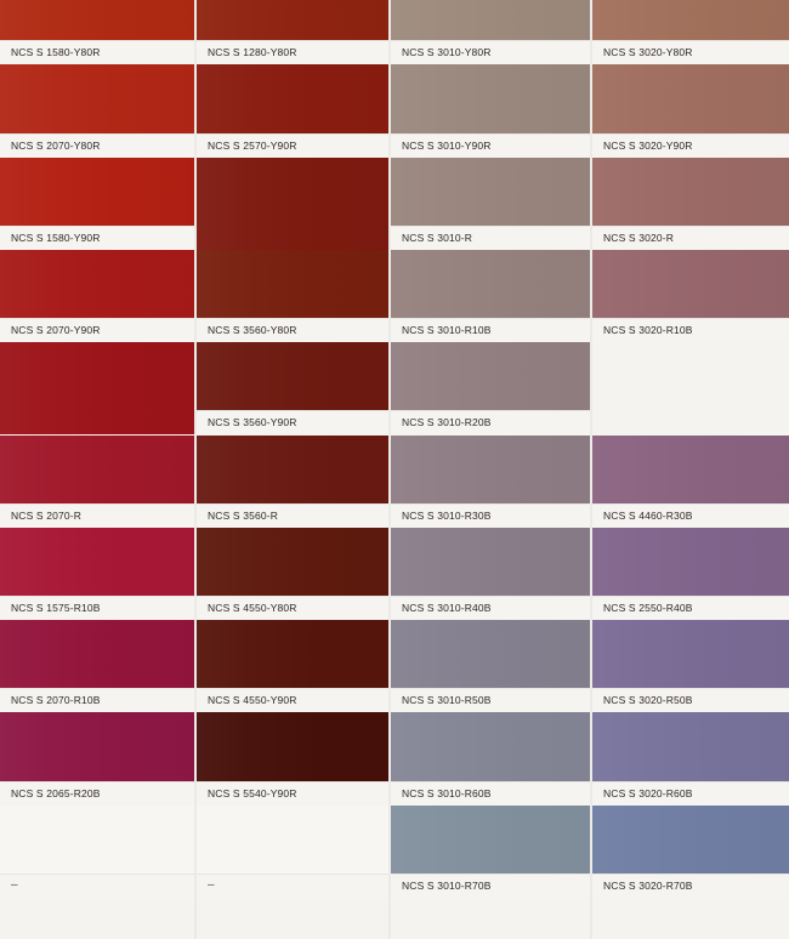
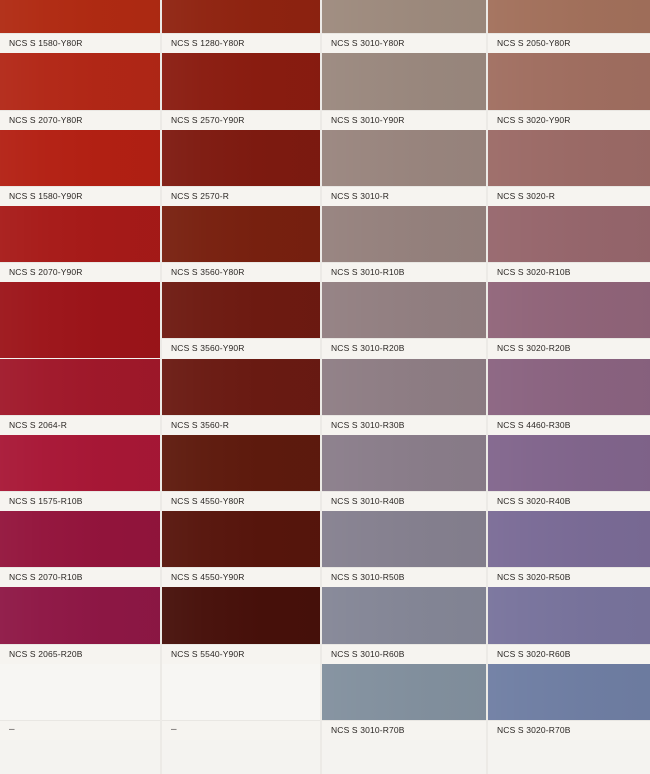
  NCS S 1580-Y80R
  NCS S 2070-Y80R
  NCS S 1580-Y90R
  NCS S 2070-Y90R
- NCS S 2070-R
+ NCS S 2064-R
  NCS S 1575-R10B
  NCS S 2070-R10B
  NCS S 2065-R20B
  –
  NCS S 1280-Y80R
  NCS S 2570-Y90R
+ NCS S 2570-R
  NCS S 3560-Y80R
  NCS S 3560-Y90R
  NCS S 3560-R
  NCS S 4550-Y80R
  NCS S 4550-Y90R
  NCS S 5540-Y90R
  –
  NCS S 3010-Y80R
  NCS S 3010-Y90R
  NCS S 3010-R
  NCS S 3010-R10B
  NCS S 3010-R20B
  NCS S 3010-R30B
  NCS S 3010-R40B
  NCS S 3010-R50B
  NCS S 3010-R60B
  NCS S 3010-R70B
- NCS S 3020-Y80R
+ NCS S 2050-Y80R
  NCS S 3020-Y90R
  NCS S 3020-R
  NCS S 3020-R10B
+ NCS S 3020-R20B
  NCS S 4460-R30B
- NCS S 2550-R40B
+ NCS S 3020-R40B
  NCS S 3020-R50B
  NCS S 3020-R60B
  NCS S 3020-R70B
